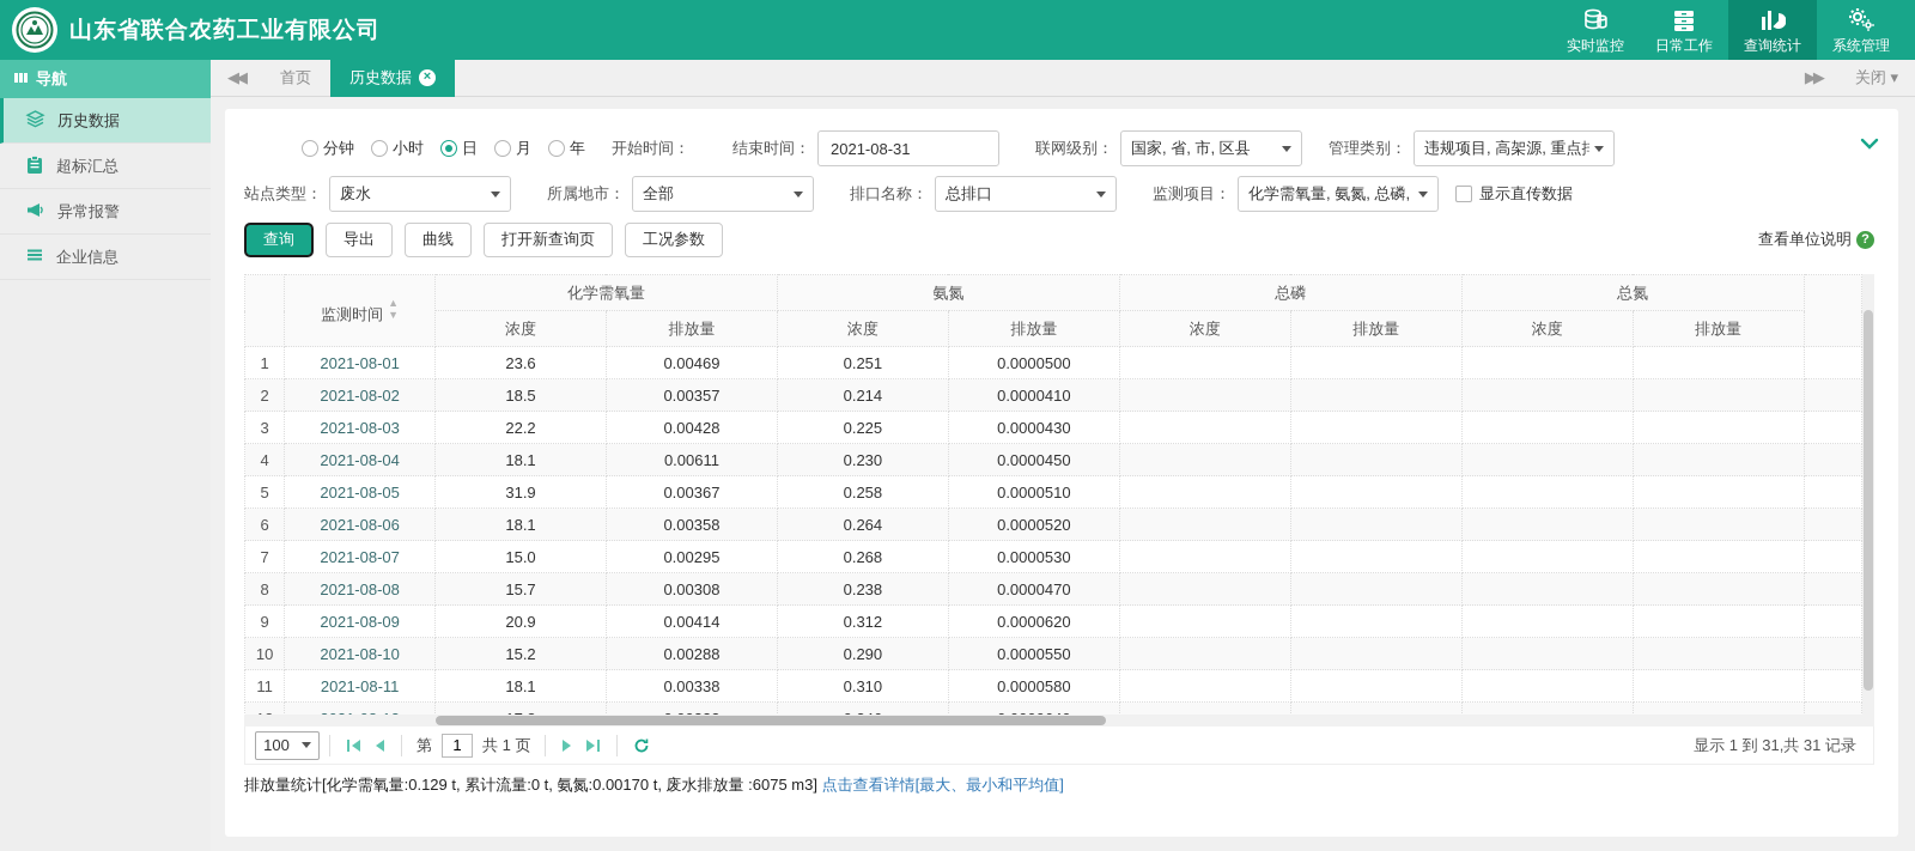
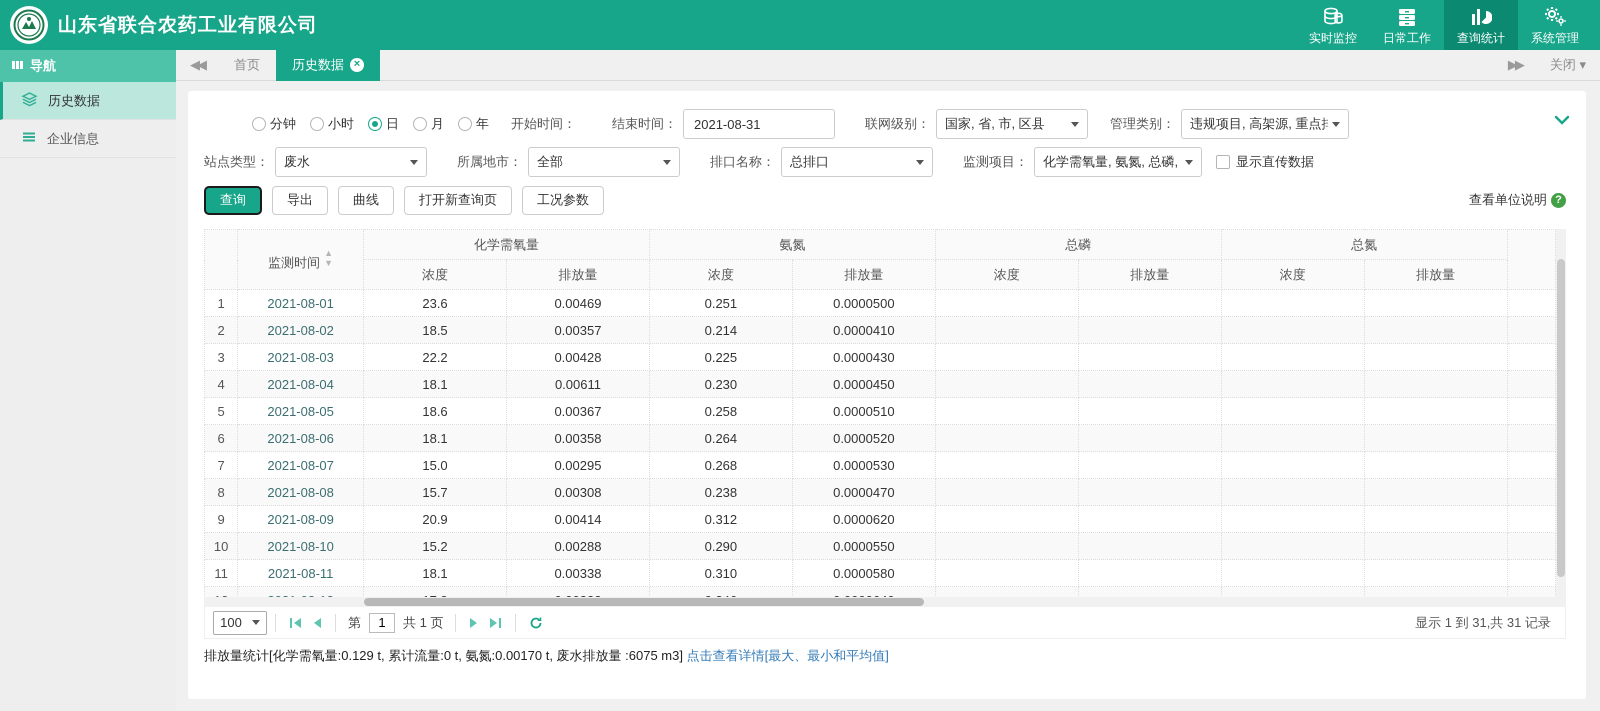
  山东省联合农药工业有限公司
  实时监控
  日常工作
  查询统计
  系统管理
  导航
  历史数据
- 超标汇总
- 异常报警
  企业信息
  ◀◀
  首页
  历史数据
  ×
  ▶▶
  关闭 ▾
  分钟
  小时
  日
  月
  年
  开始时间：
  结束时间：
  2021-08-31
  联网级别：
  国家, 省, 市, 区县
  管理类别：
  违规项目, 高架源, 重点排
  站点类型：
  废水
  所属地市：
  全部
  排口名称：
  总排口
  监测项目：
  化学需氧量, 氨氮, 总磷,
  显示直传数据
  查询
  导出
  曲线
  打开新查询页
  工况参数
  查看单位说明
  ?
  	监测时间▲▼	化学需氧量	氨氮	总磷	总氮
  浓度	排放量	浓度	排放量	浓度	排放量	浓度	排放量
  1	2021-08-01	23.6	0.00469	0.251	0.0000500
  2	2021-08-02	18.5	0.00357	0.214	0.0000410
  3	2021-08-03	22.2	0.00428	0.225	0.0000430
  4	2021-08-04	18.1	0.00611	0.230	0.0000450
- 5	2021-08-05	31.9	0.00367	0.258	0.0000510
+ 5	2021-08-05	18.6	0.00367	0.258	0.0000510
  6	2021-08-06	18.1	0.00358	0.264	0.0000520
  7	2021-08-07	15.0	0.00295	0.268	0.0000530
  8	2021-08-08	15.7	0.00308	0.238	0.0000470
  9	2021-08-09	20.9	0.00414	0.312	0.0000620
  10	2021-08-10	15.2	0.00288	0.290	0.0000550
  11	2021-08-11	18.1	0.00338	0.310	0.0000580
  100
  第
  1
  共 1 页
  显示 1 到 31,共 31 记录
  排放量统计[化学需氧量:0.129 t, 累计流量:0 t, 氨氮:0.00170 t, 废水排放量 :6075 m3] 点击查看详情[最大、最小和平均值]
